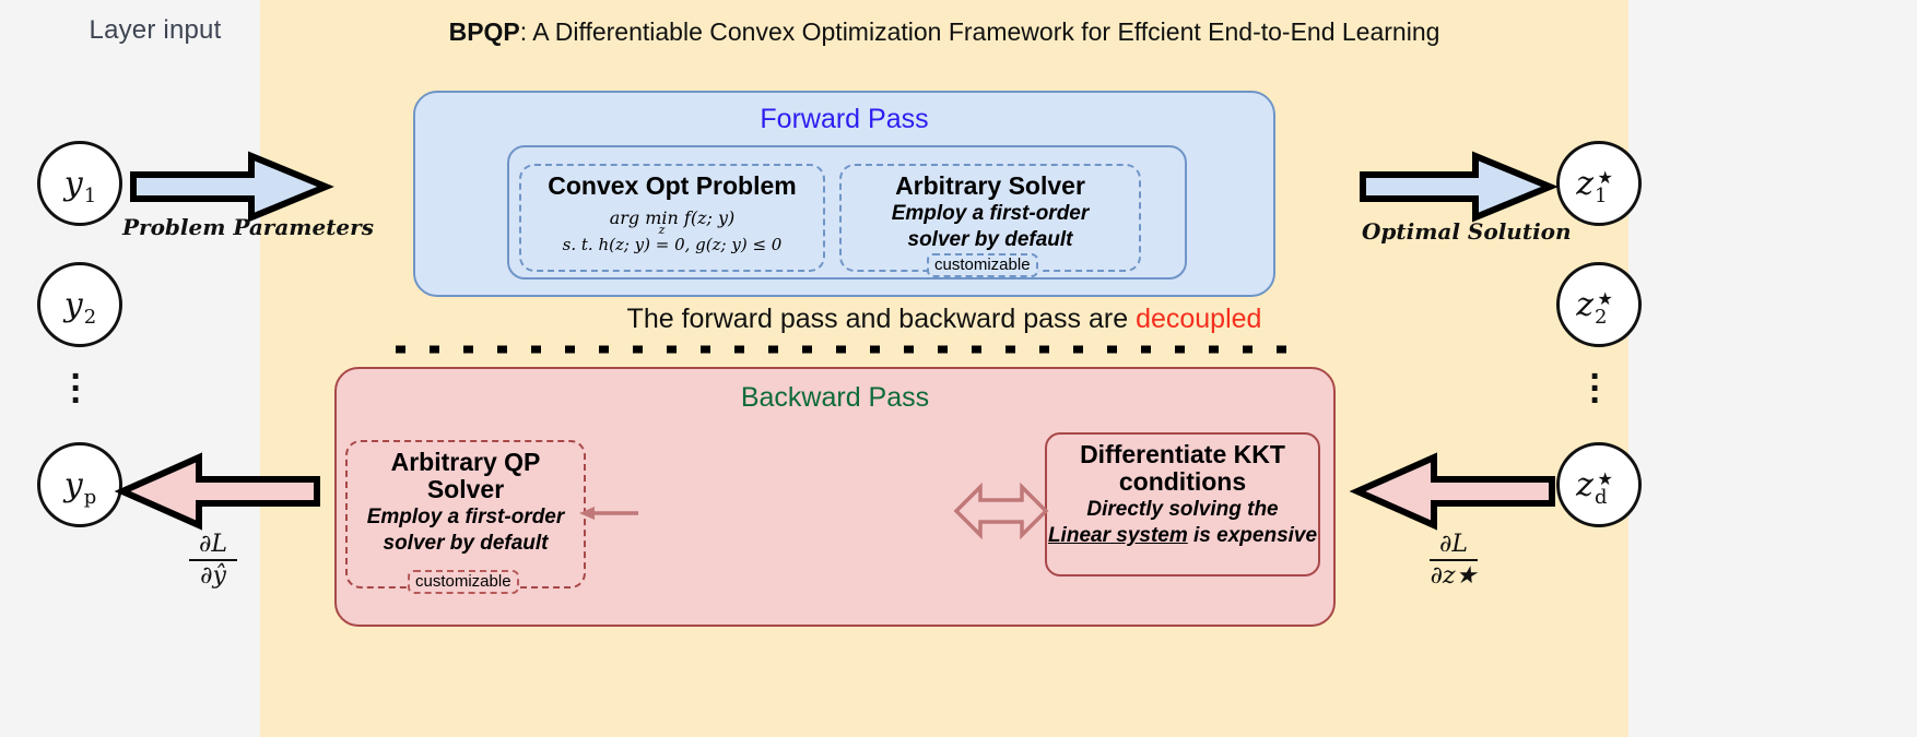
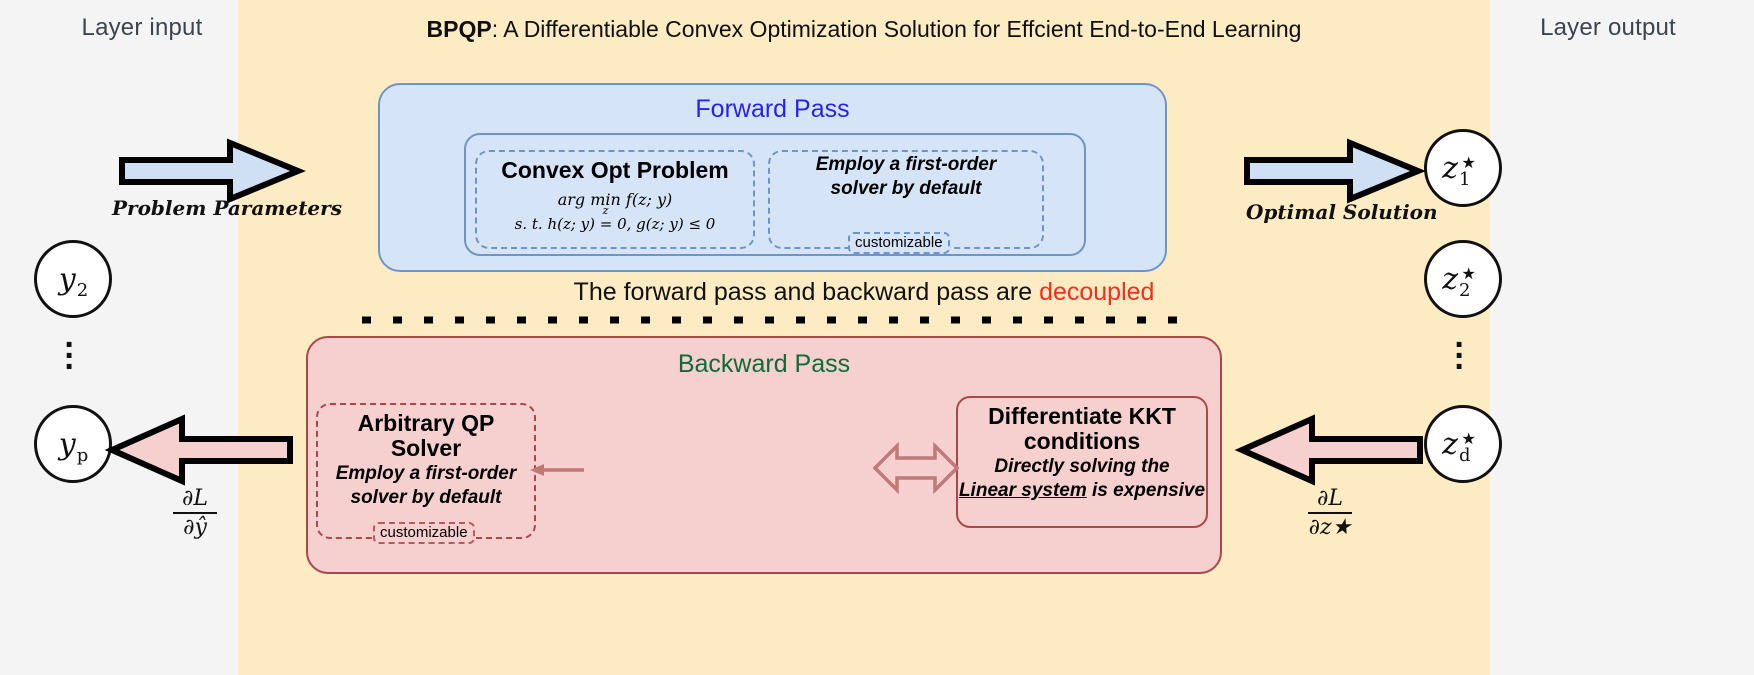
  Layer input
+ Layer output
- BPQP: A Differentiable Convex Optimization Framework for Effcient End-to-End Learning
+ BPQP: A Differentiable Convex Optimization Solution for Effcient End-to-End Learning
- y1
  y2
  ·
  ·
  ·
  yp
  z1★
  z2★
  ·
  ·
  ·
  zd★
  Problem Parameters
  Optimal Solution
  ∂L
  ∂ŷ
  ∂L
  ∂z★
  Forward Pass
  Convex Opt Problem
  arg min
  z
  f(z; y)
  s. t. h(z; y) = 0, g(z; y) ≤ 0
- Arbitrary Solver
  Employ a first-order
  solver by default
  customizable
  The forward pass and backward pass are decoupled
  Backward Pass
  Arbitrary QP
  Solver
  Employ a first-order
  solver by default
  customizable
  Differentiate KKT
  conditions
  Directly solving the
  Linear system is expensive
